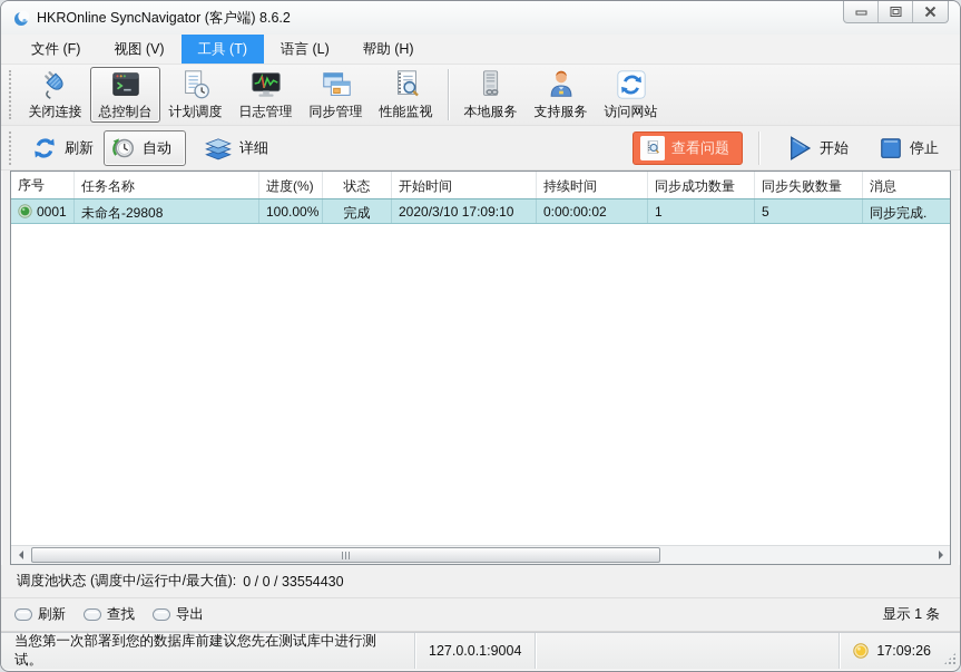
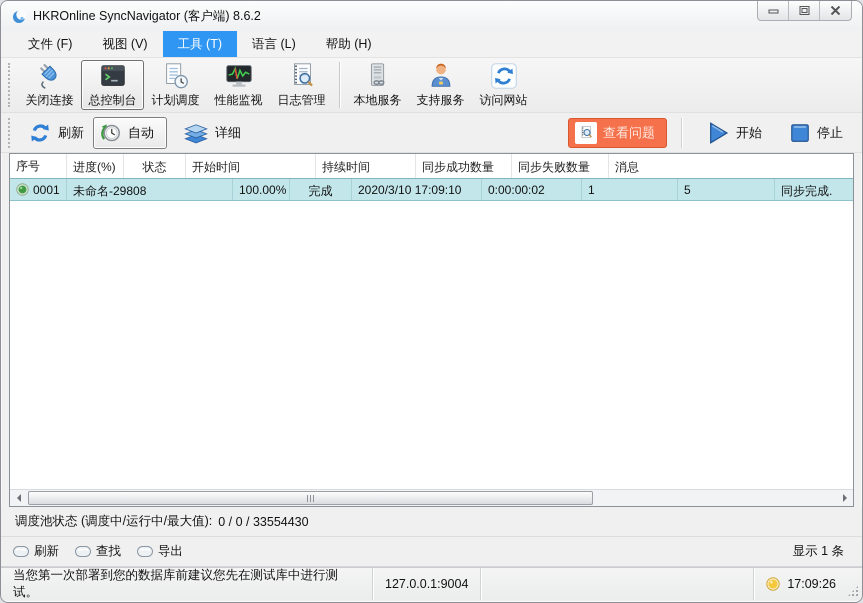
  HKROnline SyncNavigator (客户端) 8.6.2
  文件 (F)
  视图 (V)
  工具 (T)
  语言 (L)
  帮助 (H)
  关闭连接
  总控制台
  计划调度
- 日志管理
+ 性能监视
- 同步管理
- 性能监视
+ 日志管理
  本地服务
  支持服务
  访问网站
  刷新
  自动
  详细
  查看问题
  开始
  停止
  序号
- 任务名称
  进度(%)
  状态
  开始时间
  持续时间
  同步成功数量
  同步失败数量
  消息
  0001
  未命名-29808
  100.00%
  完成
  2020/3/10 17:09:10
  0:00:00:02
  1
  5
  同步完成.
  调度池状态 (调度中/运行中/最大值):
  0 / 0 / 33554430
  刷新
  查找
  导出
  显示 1 条
  当您第一次部署到您的数据库前建议您先在测试库中进行测试。
  127.0.0.1:9004
  17:09:26
